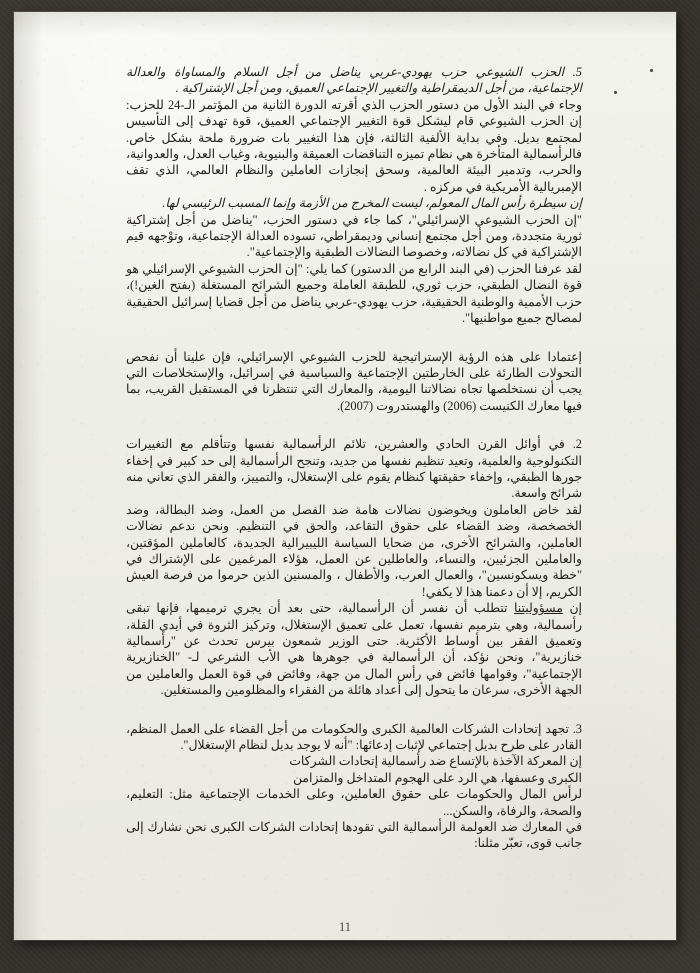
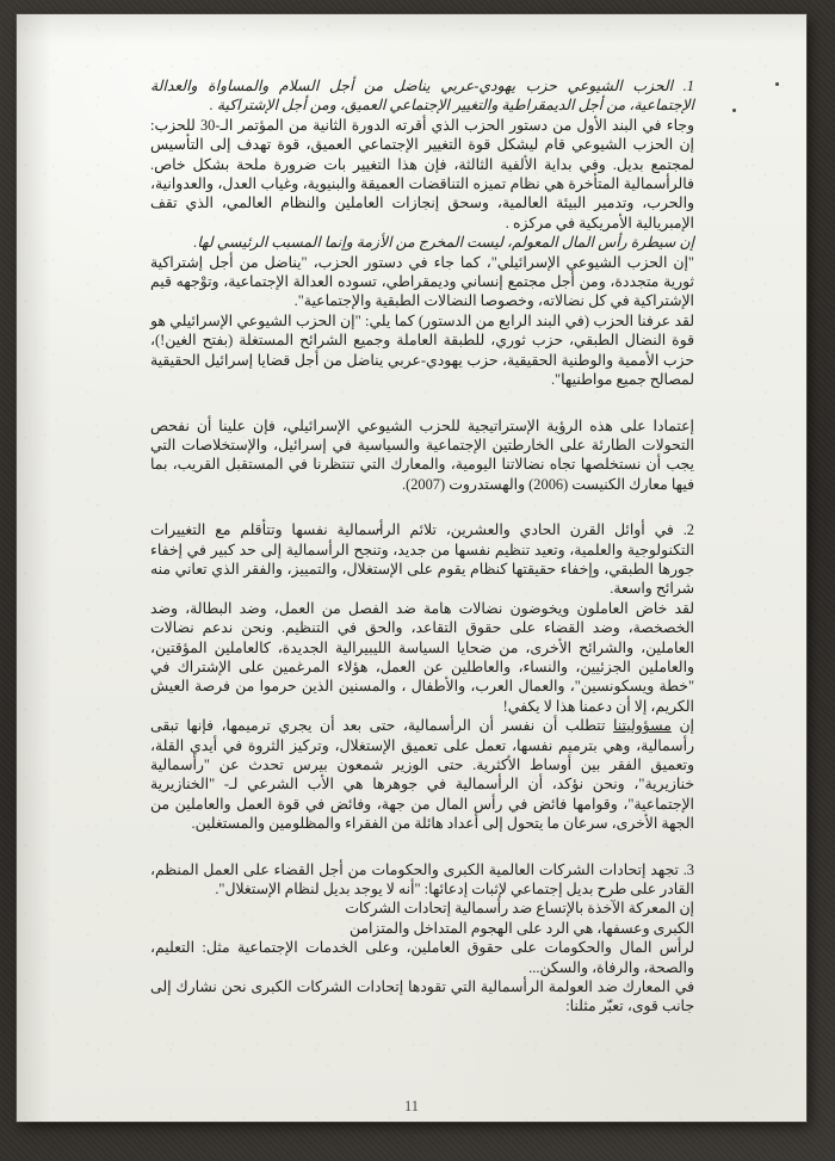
- 5. الحزب الشيوعي حزب يهودي-عربي يناضل من أجل السلام والمساواة والعدالة الإجتماعية، من أجل الديمقراطية والتغيير الإجتماعي العميق، ومن أجل الإشتراكية .
+ 1. الحزب الشيوعي حزب يهودي-عربي يناضل من أجل السلام والمساواة والعدالة الإجتماعية، من أجل الديمقراطية والتغيير الإجتماعي العميق، ومن أجل الإشتراكية .
- وجاء في البند الأول من دستور الحزب الذي أقرته الدورة الثانية من المؤتمر الـ-24 للحزب: إن الحزب الشيوعي قام ليشكل قوة التغيير الإجتماعي العميق، قوة تهدف إلى التأسيس لمجتمع بديل. وفي بداية الألفية الثالثة، فإن هذا التغيير بات ضرورة ملحة بشكل خاص. فالرأسمالية المتأخرة هي نظام تميزه التناقضات العميقة والبنيوية، وغياب العدل، والعدوانية، والحرب، وتدمير البيئة العالمية، وسحق إنجازات العاملين والنظام العالمي، الذي تقف الإمبريالية الأمريكية في مركزه .
+ وجاء في البند الأول من دستور الحزب الذي أقرته الدورة الثانية من المؤتمر الـ-30 للحزب: إن الحزب الشيوعي قام ليشكل قوة التغيير الإجتماعي العميق، قوة تهدف إلى التأسيس لمجتمع بديل. وفي بداية الألفية الثالثة، فإن هذا التغيير بات ضرورة ملحة بشكل خاص. فالرأسمالية المتأخرة هي نظام تميزه التناقضات العميقة والبنيوية، وغياب العدل، والعدوانية، والحرب، وتدمير البيئة العالمية، وسحق إنجازات العاملين والنظام العالمي، الذي تقف الإمبريالية الأمريكية في مركزه .
  إن سيطرة رأس المال المعولم، ليست المخرج من الأزمة وإنما المسبب الرئيسي لها.
  "إن الحزب الشيوعي الإسرائيلي"، كما جاء في دستور الحزب، "يناضل من أجل إشتراكية ثورية متجددة، ومن أجل مجتمع إنساني وديمقراطي، تسوده العدالة الإجتماعية، وتوْجهه قيم الإشتراكية في كل نضالاته، وخصوصا النضالات الطبقية والإجتماعية".
  لقد عرفنا الحزب (في البند الرابع من الدستور) كما يلي: "إن الحزب الشيوعي الإسرائيلي هو قوة النضال الطبقي، حزب ثوري، للطبقة العاملة وجميع الشرائح المستغلة (بفتح الغين!)، حزب الأممية والوطنية الحقيقية، حزب يهودي-عربي يناضل من أجل قضايا إسرائيل الحقيقية لمصالح جميع مواطنيها".
  إعتمادا على هذه الرؤية الإستراتيجية للحزب الشيوعي الإسرائيلي، فإن علينا أن نفحص التحولات الطارئة على الخارطتين الإجتماعية والسياسية في إسرائيل، والإستخلاصات التي يجب أن نستخلصها تجاه نضالاتنا اليومية، والمعارك التي تنتظرنا في المستقبل القريب، بما فيها معارك الكنيست (2006) والهستدروت (2007).
  2. في أوائل القرن الحادي والعشرين، تلائم الرأسمالية نفسها وتتأقلم مع التغييرات التكنولوجية والعلمية، وتعيد تنظيم نفسها من جديد، وتنجح الرأسمالية إلى حد كبير في إخفاء جورها الطبقي، وإخفاء حقيقتها كنظام يقوم على الإستغلال، والتمييز، والفقر الذي تعاني منه شرائح واسعة.
  لقد خاض العاملون ويخوضون نضالات هامة ضد الفصل من العمل، وضد البطالة، وضد الخصخصة، وضد القضاء على حقوق التقاعد، والحق في التنظيم. ونحن ندعم نضالات العاملين، والشرائح الأخرى، من ضحايا السياسة الليبيرالية الجديدة، كالعاملين المؤقتين، والعاملين الجزئيين، والنساء، والعاطلين عن العمل، هؤلاء المرغمين على الإشتراك في "خطة ويسكونسين"، والعمال العرب، والأطفال ، والمسنين الذين حرموا من فرصة العيش الكريم، إلا أن دعمنا هذا لا يكفي!
  إن مسؤوليتنا تتطلب أن نفسر أن الرأسمالية، حتى بعد أن يجري ترميمها، فإنها تبقى رأسمالية، وهي بترميم نفسها، تعمل على تعميق الإستغلال، وتركيز الثروة في أيدي القلة، وتعميق الفقر بين أوساط الأكثرية. حتى الوزير شمعون بيرس تحدث عن "رأسمالية خنازيرية"، ونحن نؤكد، أن الرأسمالية في جوهرها هي الأب الشرعي لـ- "الخنازيرية الإجتماعية"، وقوامها فائض في رأس المال من جهة، وفائض في قوة العمل والعاملين من الجهة الأخرى، سرعان ما يتحول إلى أعداد هائلة من الفقراء والمظلومين والمستغلين.
  3. تجهد إتحادات الشركات العالمية الكبرى والحكومات من أجل القضاء على العمل المنظم، القادر على طرح بديل إجتماعي لإثبات إدعائها: "أنه لا يوجد بديل لنظام الإستغلال".
  إن المعركة الآخذة بالإتساع ضد رأسمالية إتحادات الشركات
  الكبرى وعسفها، هي الرد على الهجوم المتداخل والمتزامن
  لرأس المال والحكومات على حقوق العاملين، وعلى الخدمات الإجتماعية مثل: التعليم، والصحة، والرفاة، والسكن...
  في المعارك ضد العولمة الرأسمالية التي تقودها إتحادات الشركات الكبرى نحن نشارك إلى جانب قوى، تعبّر مثلنا:
  11
